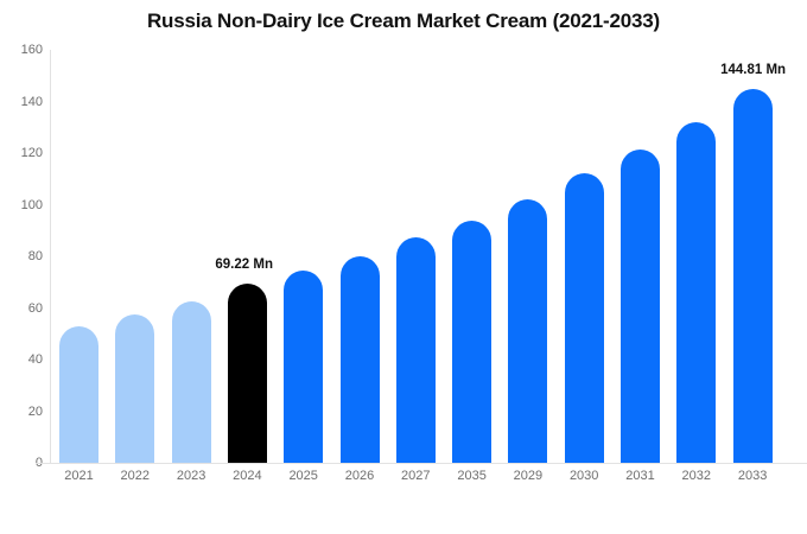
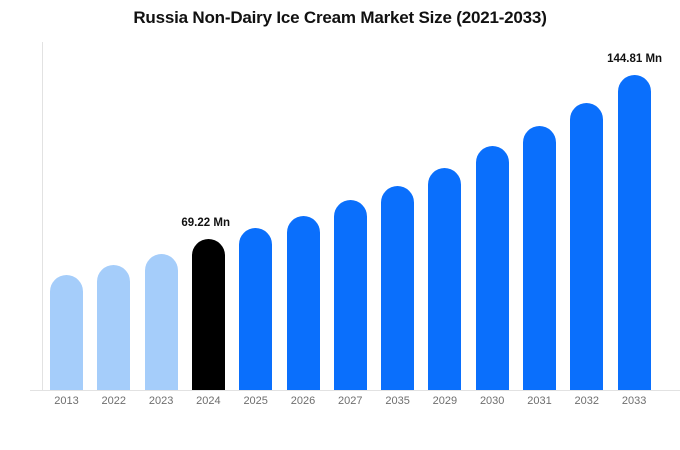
- Russia Non-Dairy Ice Cream Market Cream (2021-2033)
+ Russia Non-Dairy Ice Cream Market Size (2021-2033)
- 20
- 40
- 60
- 80
- 100
- 120
- 140
- 160
  69.22 Mn
  144.81 Mn
- 2021
+ 2013
  2022
  2023
  2024
  2025
  2026
  2027
  2035
  2029
  2030
  2031
  2032
  2033
